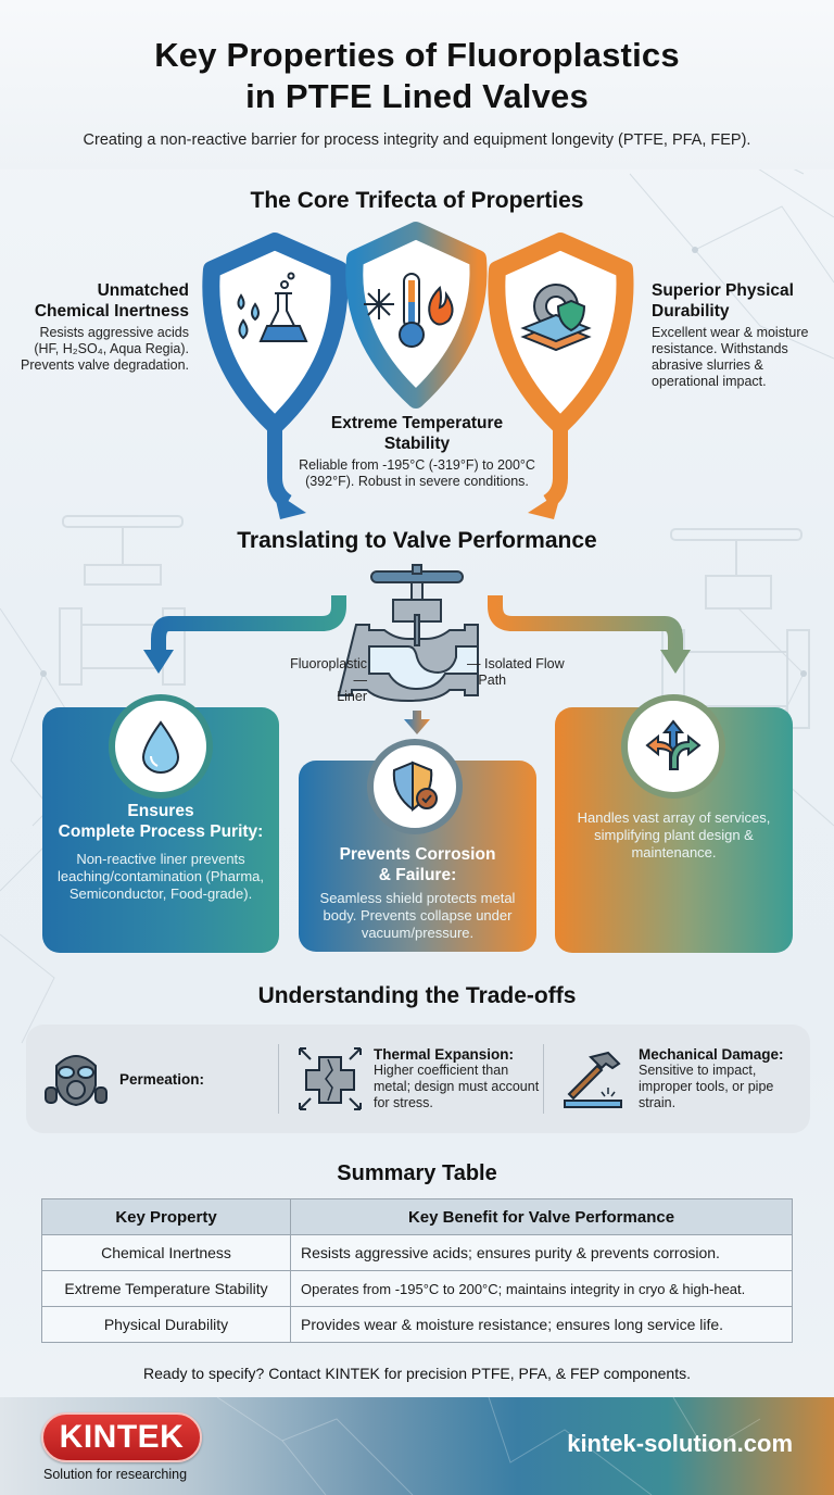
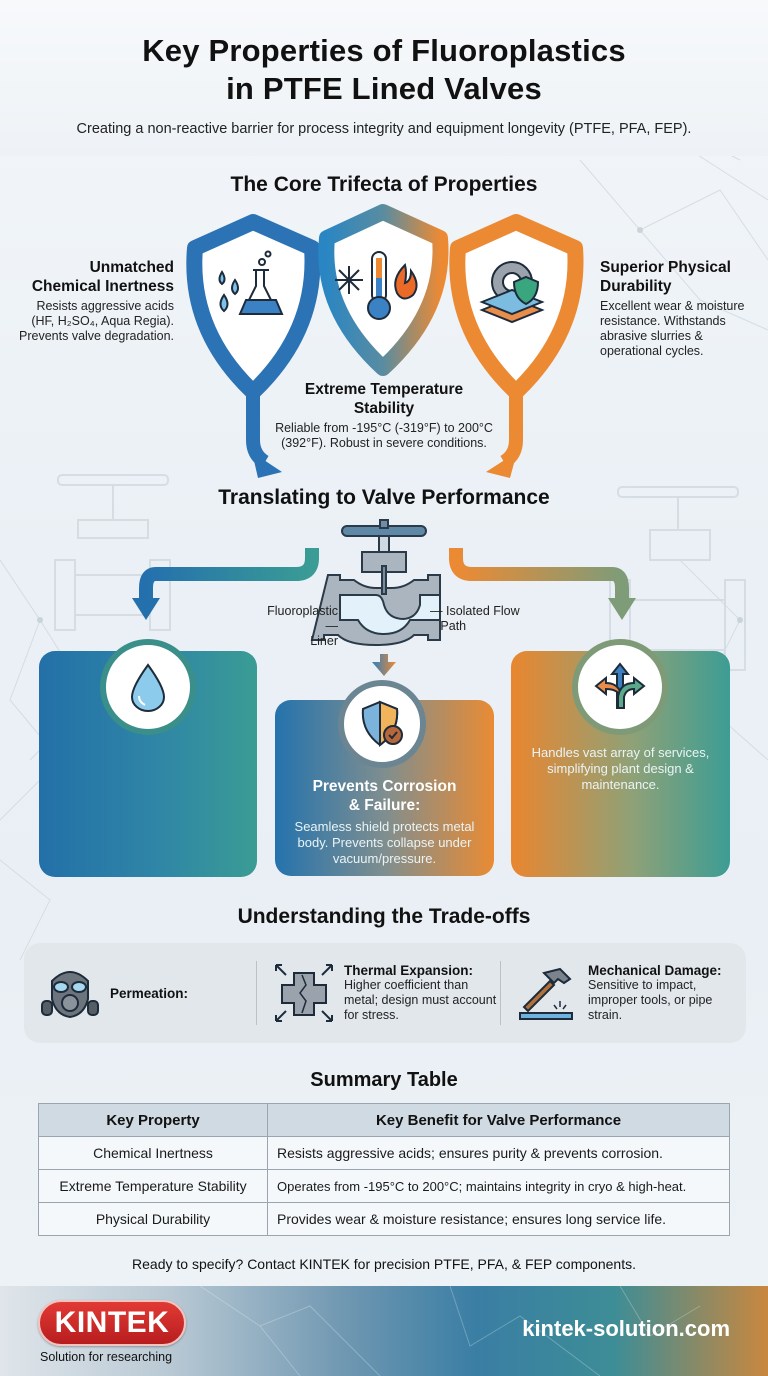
  Key Properties of Fluoroplastics
  in PTFE Lined Valves
  Creating a non-reactive barrier for process integrity and equipment longevity (PTFE, PFA, FEP).
  The Core Trifecta of Properties
  Unmatched
  Chemical Inertness
  Resists aggressive acids (HF, H₂SO₄, Aqua Regia). Prevents valve degradation.
  Superior Physical
  Durability
- Excellent wear & moisture resistance. Withstands abrasive slurries & operational impact.
+ Excellent wear & moisture resistance. Withstands abrasive slurries & operational cycles.
  Extreme Temperature
  Stability
  Reliable from -195°C (-319°F) to 200°C (392°F). Robust in severe conditions.
  Translating to Valve Performance
  Fluoroplastic —
  Liner
  — Isolated Flow
  Path
- Ensures
- Complete Process Purity:
- Non-reactive liner prevents leaching/contamination (Pharma, Semiconductor, Food-grade).
  Prevents Corrosion
  & Failure:
  Seamless shield protects metal body. Prevents collapse under vacuum/pressure.
  Handles vast array of services, simplifying plant design & maintenance.
  Understanding the Trade-offs
  Permeation:
  Thermal Expansion:
  Higher coefficient than metal; design must account for stress.
  Mechanical Damage:
  Sensitive to impact, improper tools, or pipe strain.
  Summary Table
  Key Property	Key Benefit for Valve Performance
  Chemical Inertness	Resists aggressive acids; ensures purity & prevents corrosion.
  Extreme Temperature Stability	Operates from -195°C to 200°C; maintains integrity in cryo & high-heat.
  Physical Durability	Provides wear & moisture resistance; ensures long service life.
  Ready to specify? Contact KINTEK for precision PTFE, PFA, & FEP components.
  KINTEK
  Solution for researching
  kintek-solution.com
